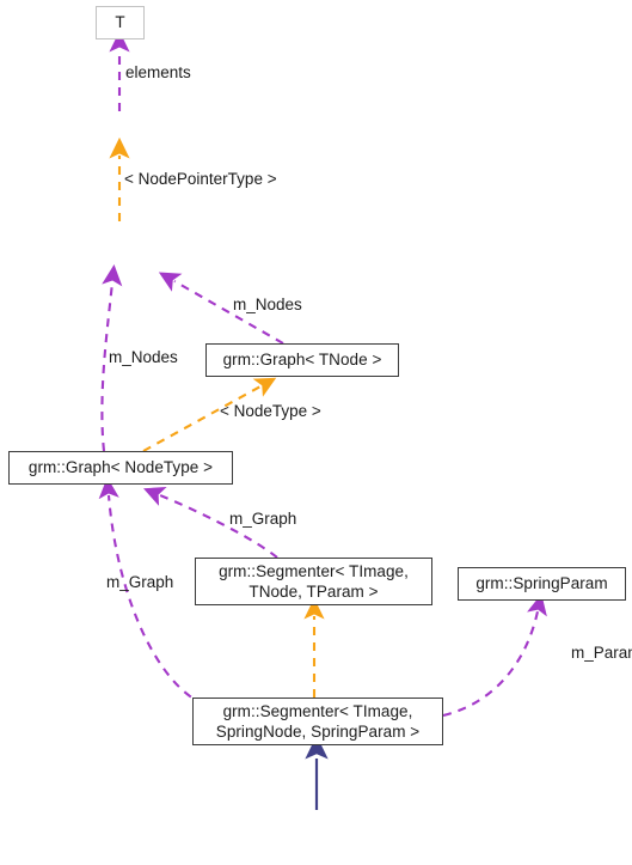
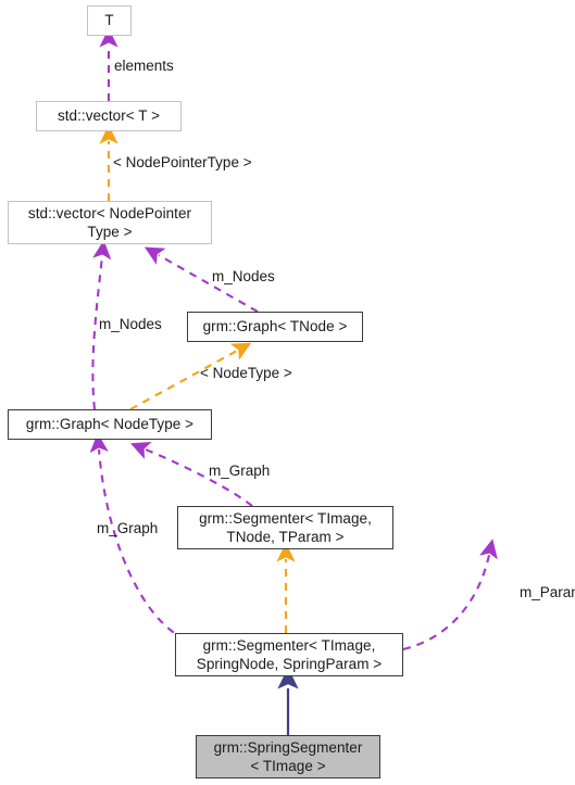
  T
+ std::vector< T >
+ std::vector< NodePointer
+ Type >
  grm::Graph< TNode >
  grm::Graph< NodeType >
  grm::Segmenter< TImage,
  TNode, TParam >
- grm::SpringParam
  grm::Segmenter< TImage,
  SpringNode, SpringParam >
+ grm::SpringSegmenter
+ < TImage >
  elements
  < NodePointerType >
  m_Nodes
  m_Nodes
  < NodeType >
  m_Graph
  m_Graph
  m_Para
